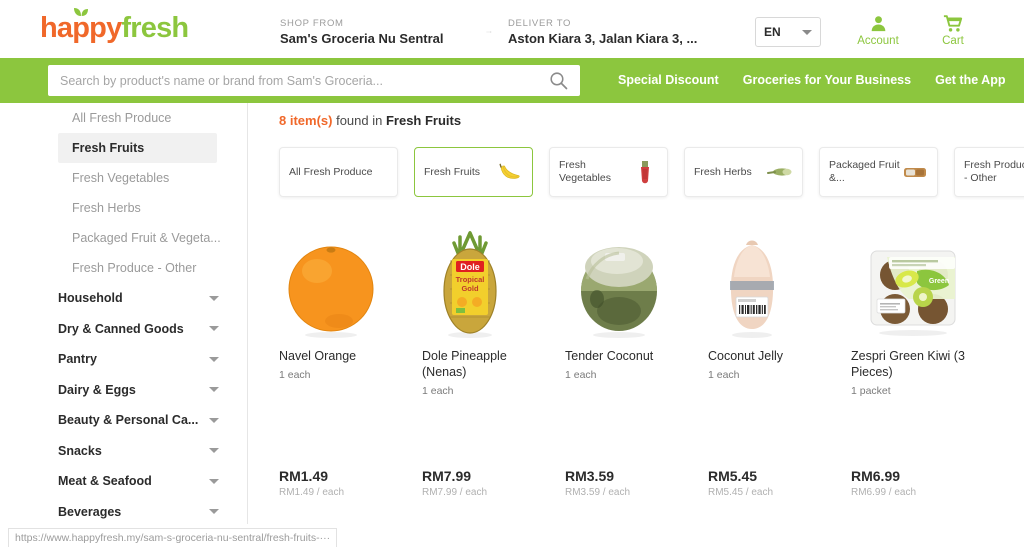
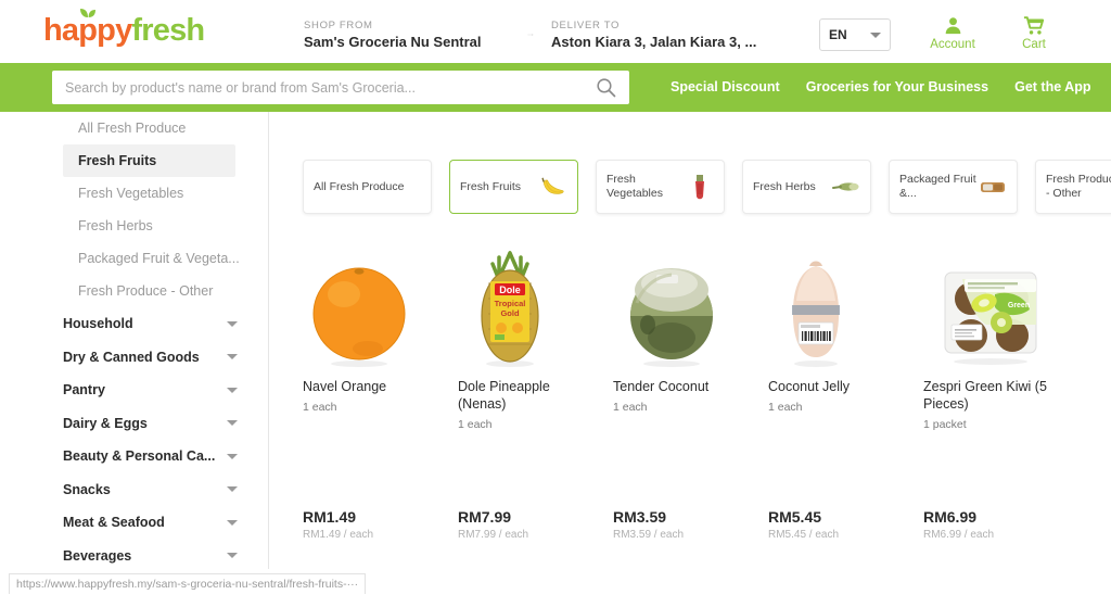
  happyfresh
  SHOP FROM
  Sam's Groceria Nu Sentral
  DELIVER TO
  Aston Kiara 3, Jalan Kiara 3, ...
  EN
  Account
  Cart
  Search by product's name or brand from Sam's Groceria...
  Special Discount
  Groceries for Your Business
  Get the App
  All Fresh Produce
  Fresh Fruits
  Fresh Vegetables
  Fresh Herbs
  Packaged Fruit & Vegeta...
  Fresh Produce - Other
  Household
  Dry & Canned Goods
  Pantry
  Dairy & Eggs
  Beauty & Personal Ca...
  Snacks
  Meat & Seafood
  Beverages
- 8 item(s) found in Fresh Fruits
  All Fresh Produce
  Fresh Fruits
  Fresh Vegetables
  Fresh Herbs
  Packaged Fruit &...
  Fresh Produ - Other
  Navel Orange
  1 each
  RM1.49
  RM1.49 / each
  Dole
  Tropical
  Gold
  Dole Pineapple (Nenas)
  1 each
  RM7.99
  RM7.99 / each
  Tender Coconut
  1 each
  RM3.59
  RM3.59 / each
  Coconut Jelly
  1 each
  RM5.45
  RM5.45 / each
- Zespri Green Kiwi (3 Pieces)
+ Zespri Green Kiwi (5 Pieces)
  1 packet
  RM6.99
  RM6.99 / each
  https://www.happyfresh.my/sam-s-groceria-nu-sentral/fresh-fruits-···
